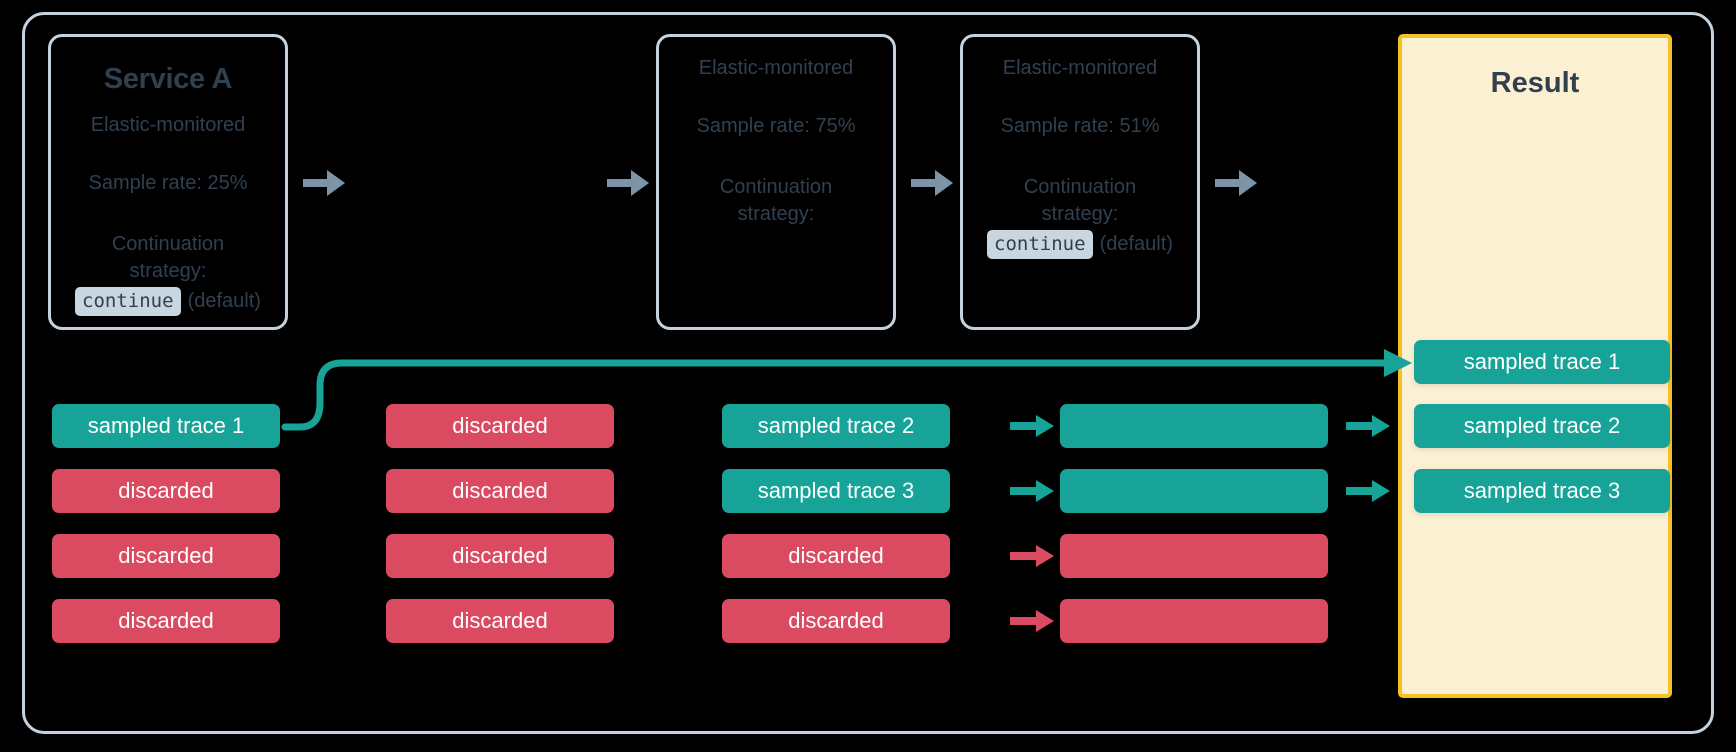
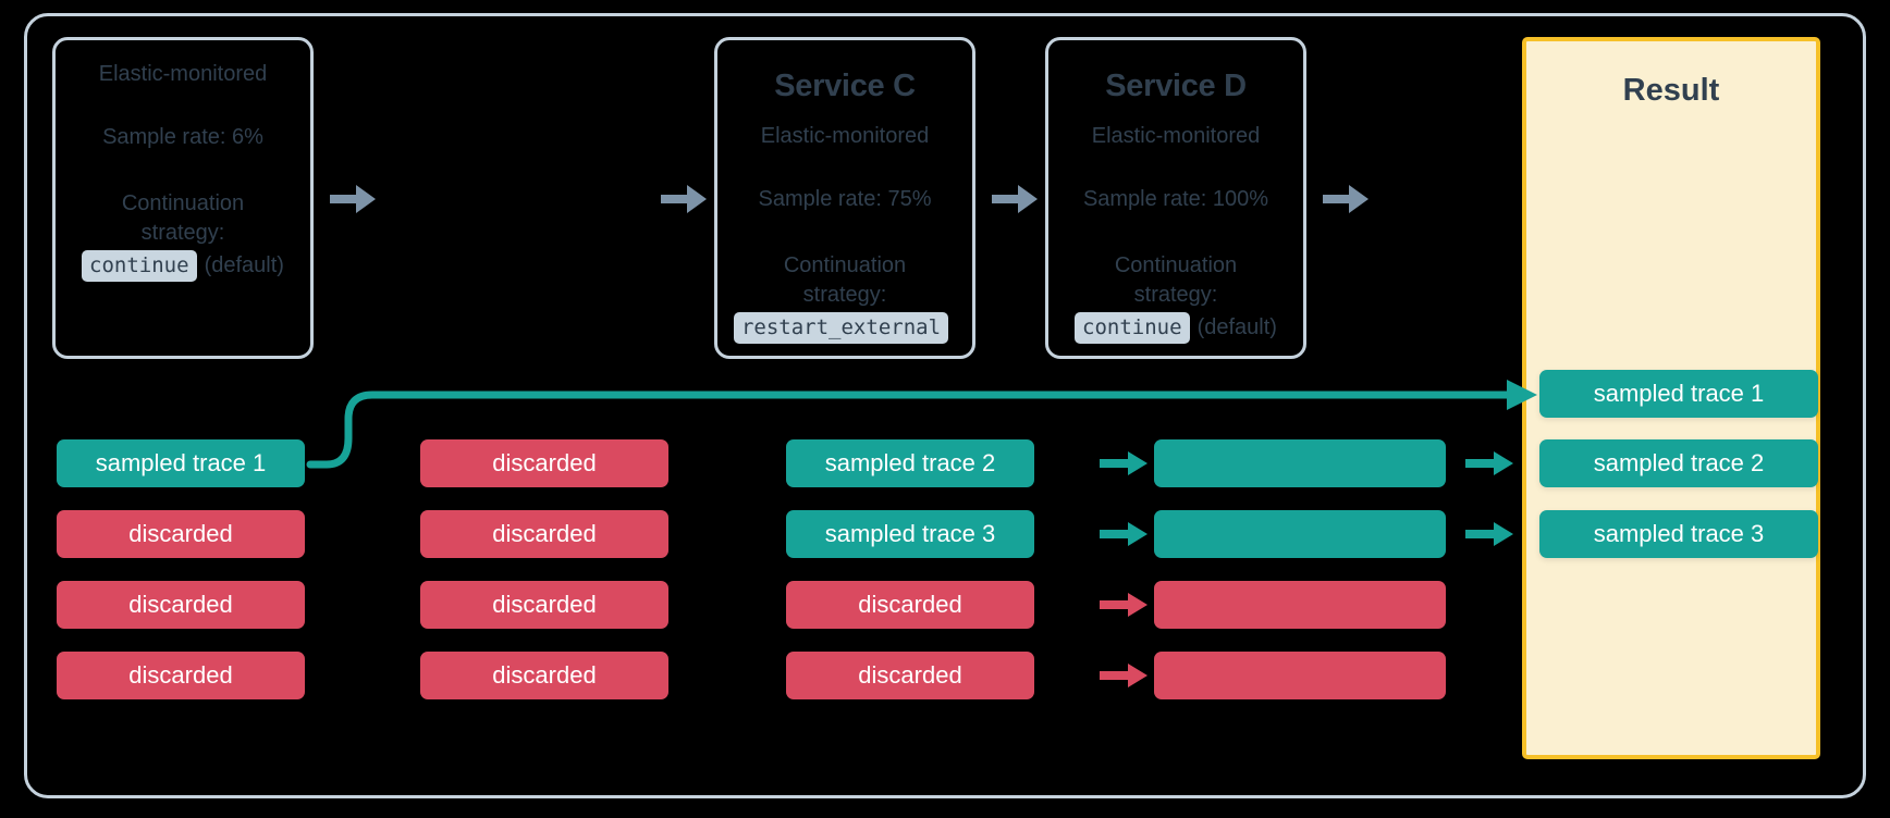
- Service A
  Elastic-monitored
- Sample rate: 25%
+ Sample rate: 6%
  Continuation strategy:
  continue
  (default)
+ Service C
  Elastic-monitored
  Sample rate: 75%
  Continuation strategy:
+ restart_external
+ Service D
  Elastic-monitored
- Sample rate: 51%
+ Sample rate: 100%
  Continuation strategy:
  continue
  (default)
  Result
  sampled trace 1
  discarded
  discarded
  discarded
  discarded
  discarded
  discarded
  discarded
  sampled trace 2
  sampled trace 3
  discarded
  discarded
  sampled trace 1
  sampled trace 2
  sampled trace 3
